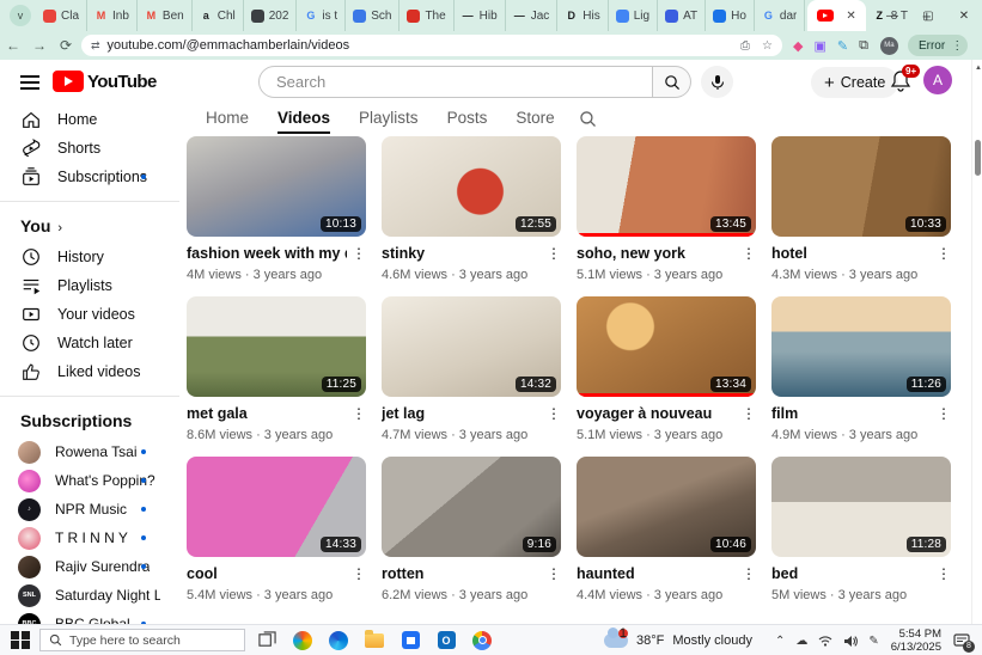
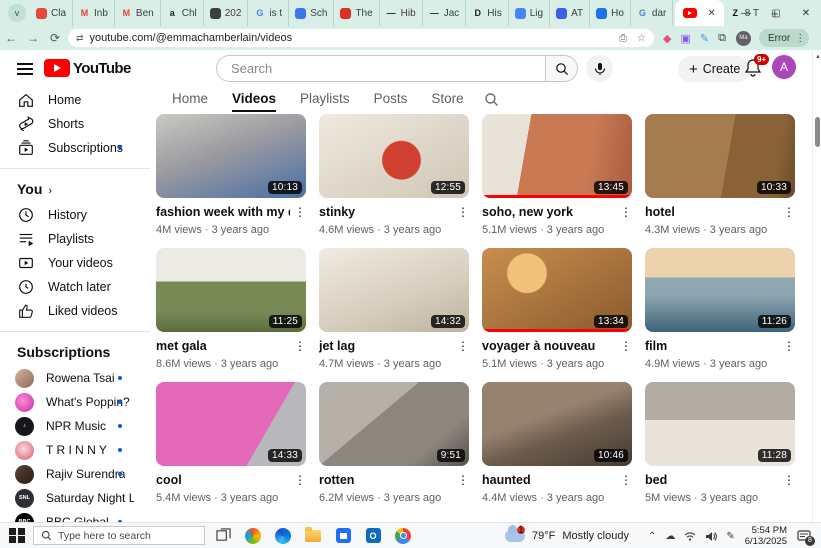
  v
  Cla
  M
  Inb
  M
  Ben
  a
  Chl
  202
  G
  is t
  Sch
  The
  —
  Hib
  —
  Jac
  D
  His
  Lig
  AT
  Ho
  G
  dar
  ✕
  Z
  8 T
  +
  —
  ▢
  ✕
  ←
  →
  ⟳
  ⇄
  youtube.com/@emmachamberlain/videos
  ⎙
  ☆
  ◆
  ▣
  ✎
  ⧉
  Error
  ⋮
  YouTube
  Search
  +
  Create
  9+
  A
  Home
  Shorts
  Subscription
  You ›
  History
  Playlists
  Your videos
  Watch later
  Liked videos
  Subscriptions
  Rowena Tsai
  What's Poppi?
  NPR Music
  T R I N N Y
  Rajiv Surendra
  Saturday Night L
  Home
  Videos
  Playlists
  Posts
  Store
  10:13
  fashion week with my
  ⋮
  4M views · 3 years ago
  12:55
  stinky
  ⋮
  4.6M views · 3 years ago
  13:45
  soho, new york
  ⋮
  5.1M views · 3 years ago
  10:33
  hotel
  ⋮
  4.3M views · 3 years ago
  11:25
  met gala
  ⋮
  8.6M views · 3 years ago
  14:32
  jet lag
  ⋮
  4.7M views · 3 years ago
  13:34
  voyager à nouveau
  ⋮
  5.1M views · 3 years ago
  11:26
  film
  ⋮
  4.9M views · 3 years ago
  14:33
  cool
  ⋮
  5.4M views · 3 years ago
- 9:16
+ 9:51
  rotten
  ⋮
  6.2M views · 3 years ago
  10:46
  haunted
  ⋮
  4.4M views · 3 years ago
  11:28
  bed
  ⋮
  5M views · 3 years ago
  Type here to search
  O
  1
- 38°F
+ 79°F
  Mostly cloudy
  ⌃
  ☁
  ✎
  5:54 PM
  6/13/2025
